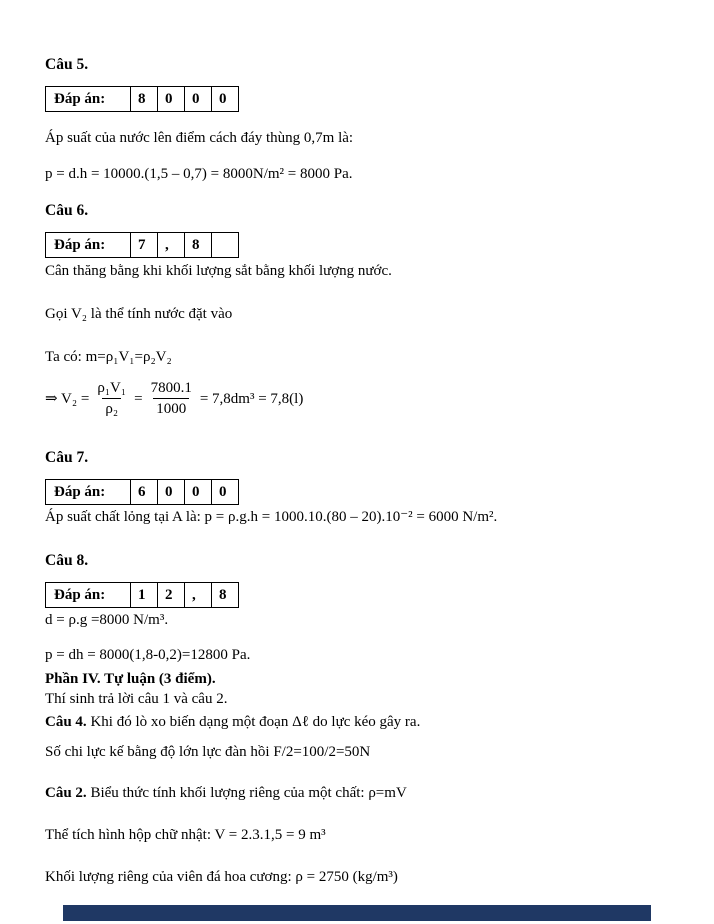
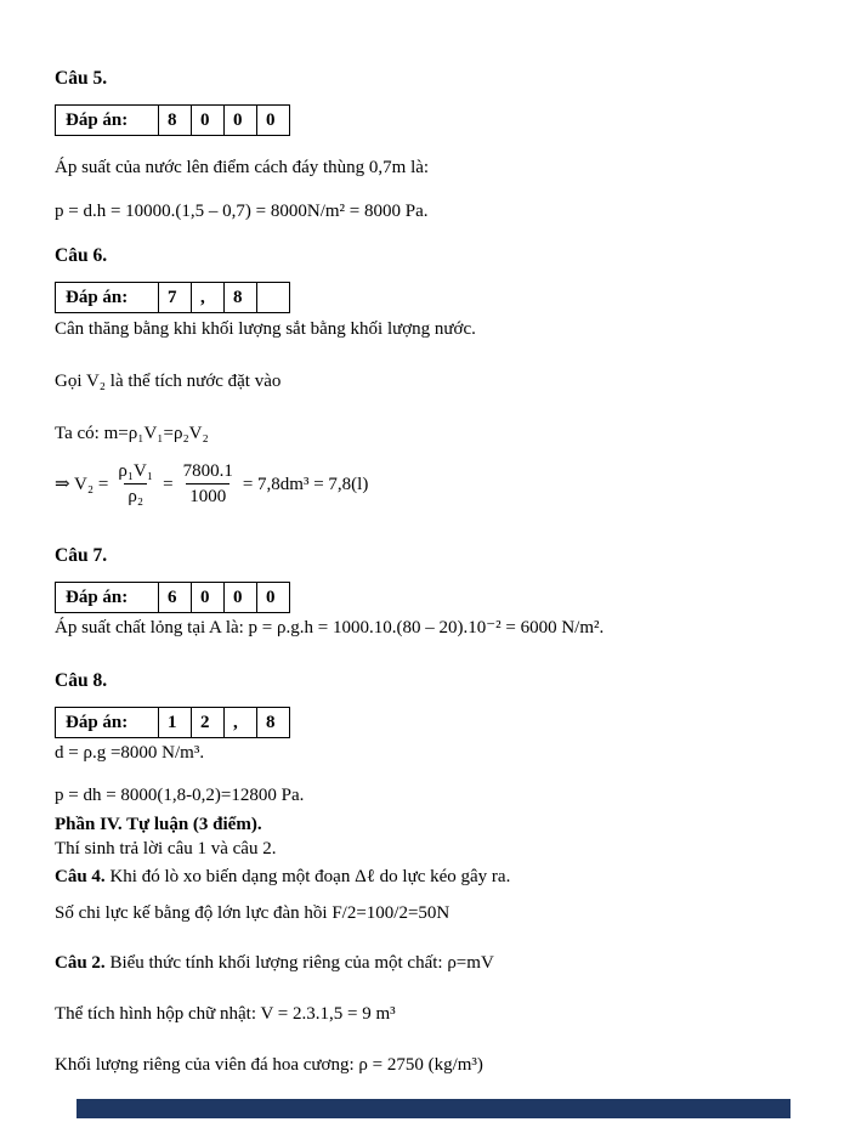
  Câu 5.
  Đáp án:	8	0	0	0
  Áp suất của nước lên điểm cách đáy thùng 0,7m là:
  p = d.h = 10000.(1,5 – 0,7) = 8000N/m² = 8000 Pa.
  Câu 6.
  Đáp án:	7	,	8
  Cân thăng bằng khi khối lượng sắt bằng khối lượng nước.
- Gọi V₂ là thể tính nước đặt vào
+ Gọi V₂ là thể tích nước đặt vào
  Ta có: m=ρ₁V₁=ρ₂V₂
  ⇒ V₂ =
  ρ₁V₁
  ρ₂
  =
  7800.1
  1000
  = 7,8dm³ = 7,8(l)
  Câu 7.
  Đáp án:	6	0	0	0
  Áp suất chất lỏng tại A là: p = ρ.g.h = 1000.10.(80 – 20).10⁻² = 6000 N/m².
  Câu 8.
  Đáp án:	1	2	,	8
  d = ρ.g =8000 N/m³.
  p = dh = 8000(1,8-0,2)=12800 Pa.
  Phần IV. Tự luận (3 điểm).
  Thí sinh trả lời câu 1 và câu 2.
  Câu 4. Khi đó lò xo biến dạng một đoạn Δℓ do lực kéo gây ra.
  Số chi lực kế bằng độ lớn lực đàn hồi F/2=100/2=50N
  Câu 2. Biểu thức tính khối lượng riêng của một chất: ρ=mV
  Thể tích hình hộp chữ nhật: V = 2.3.1,5 = 9 m³
  Khối lượng riêng của viên đá hoa cương: ρ = 2750 (kg/m³)
